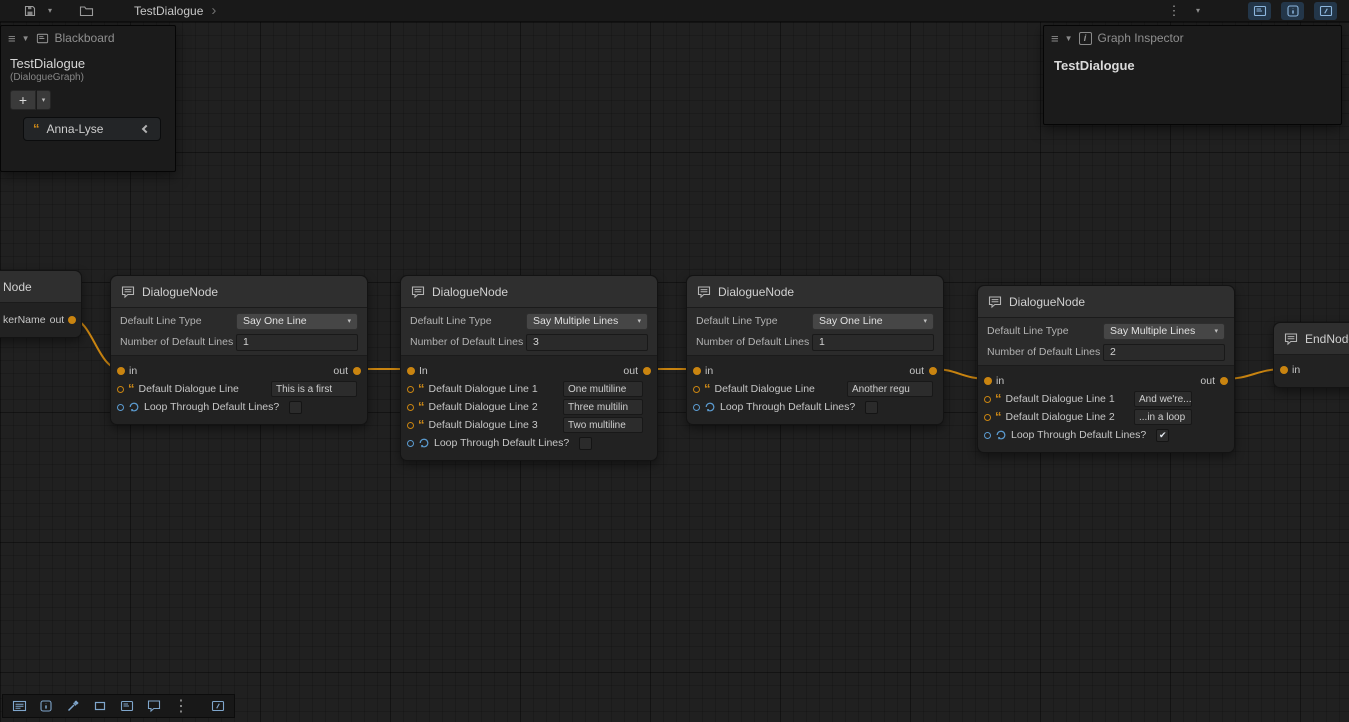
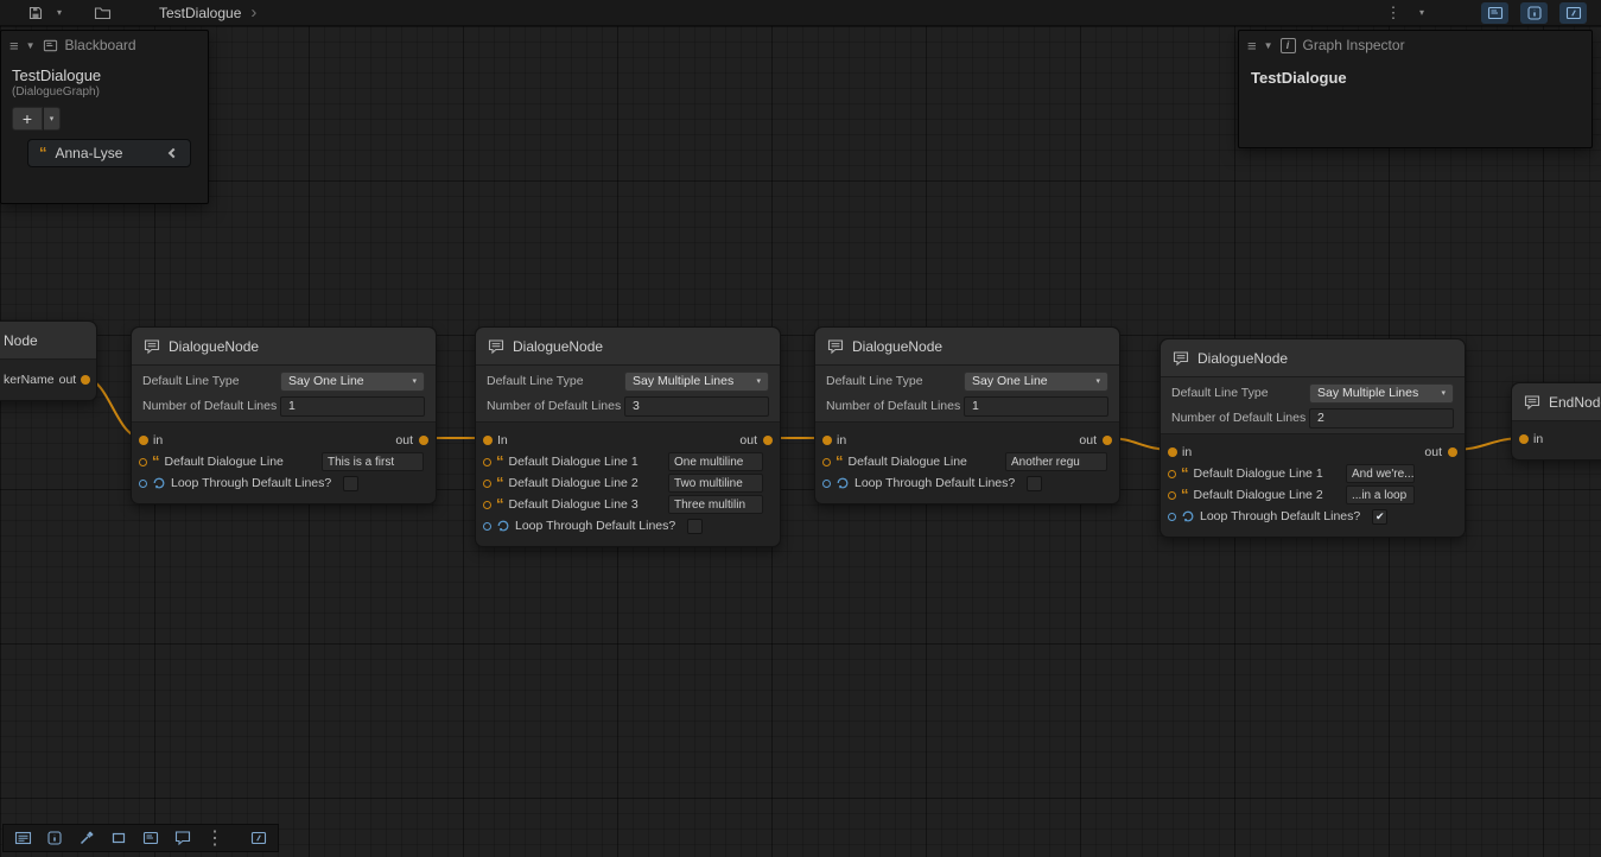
  ▾
  TestDialogue
  ›
  ⋮
  ▾
  ≡
  ▼
  Blackboard
  TestDialogue
  (DialogueGraph)
  +
  “
  Anna-Lyse
  ≡
  ▼
  i
  Graph Inspector
  TestDialogue
  Node
  kerName
  out
  DialogueNode
  Default Line Type
  Say One Line
  Number of Default Lines
  1
  in
  “
  Default Dialogue Line
  This is a first
  Loop Through Default Lines?
  out
  DialogueNode
  Default Line Type
  Say Multiple Lines
  Number of Default Lines
  3
  In
  “
  Default Dialogue Line 1
  One multiline
  “
  Default Dialogue Line 2
- Three multilin
+ Two multiline
  “
  Default Dialogue Line 3
- Two multiline
+ Three multilin
  Loop Through Default Lines?
  out
  DialogueNode
  Default Line Type
  Say One Line
  Number of Default Lines
  1
  in
  “
  Default Dialogue Line
  Another regu
  Loop Through Default Lines?
  out
  DialogueNode
  Default Line Type
  Say Multiple Lines
  Number of Default Lines
  2
  in
  “
  Default Dialogue Line 1
  And we're...
  “
  Default Dialogue Line 2
  ...in a loop
  Loop Through Default Lines?
  ✔
  out
  EndNod
  in
  ⋮
